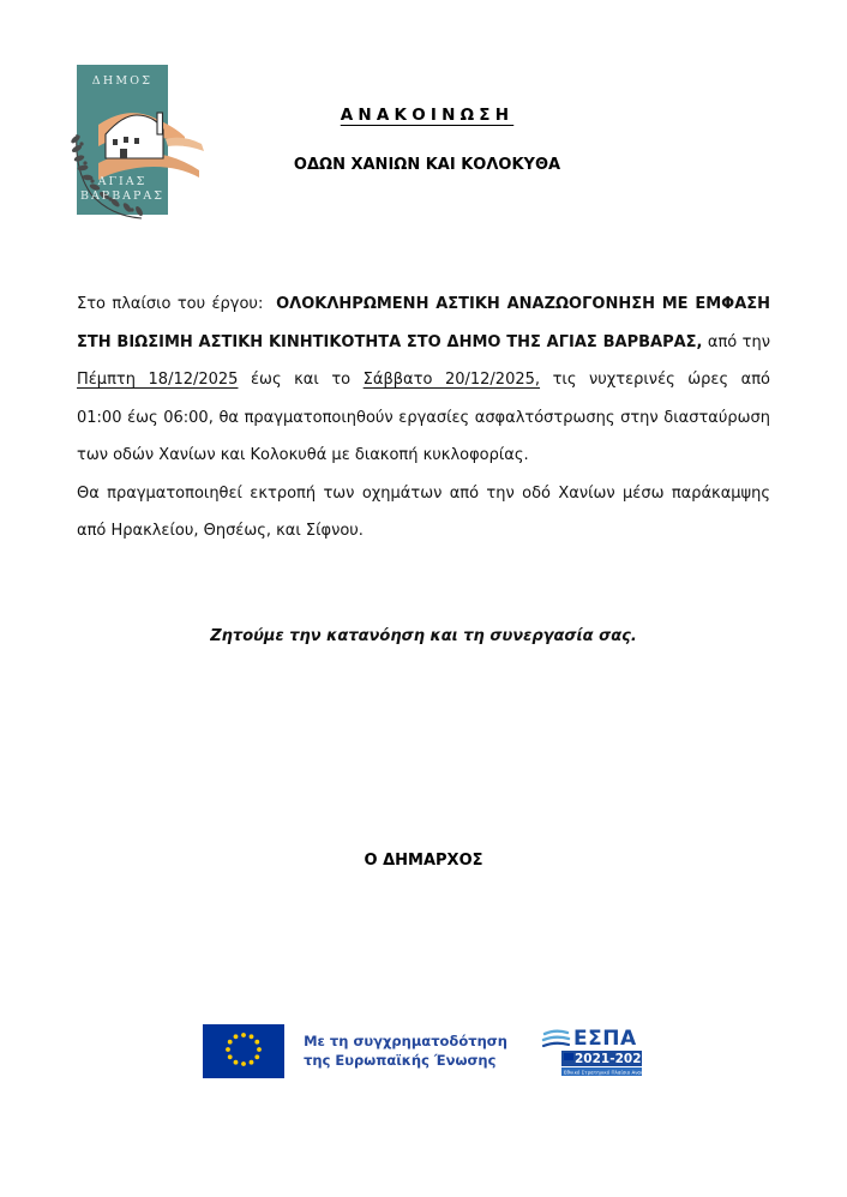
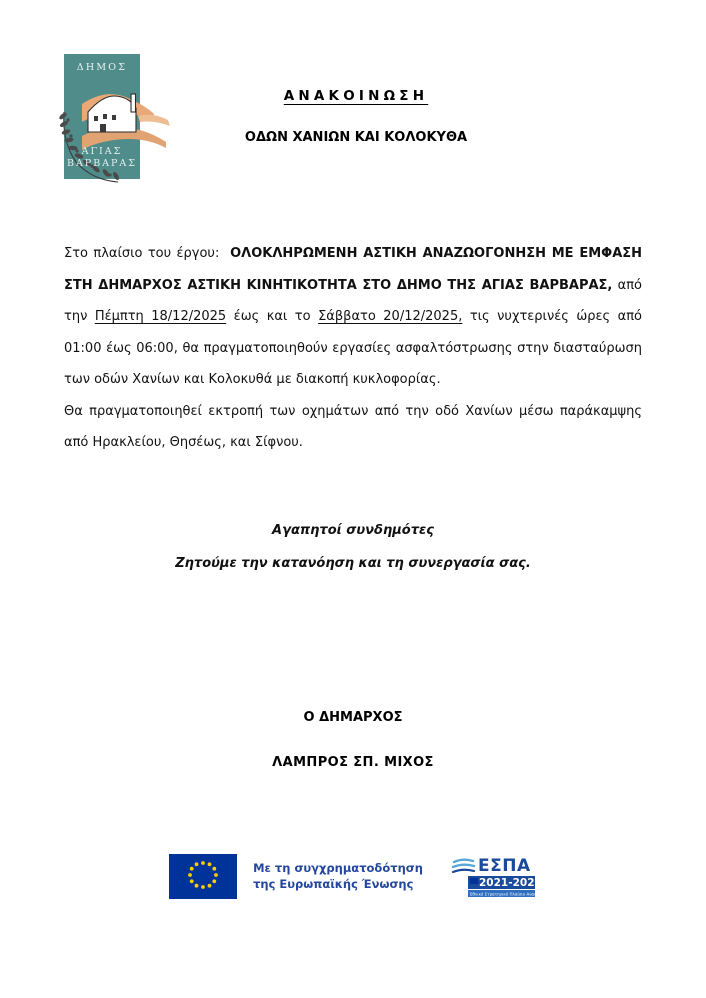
  ΔΗΜΟΣ
  ΑΓΙΑΣ
  ΒΑΡΒΑΡΑΣ
  ΑΝΑΚΟΙΝΩΣΗ
  ΟΔΩΝ ΧΑΝΙΩΝ ΚΑΙ ΚΟΛΟΚΥΘΑ
- Στο πλαίσιο του έργου: ΟΛΟΚΛΗΡΩΜΕΝΗ ΑΣΤΙΚΗ ΑΝΑΖΩΟΓΟΝΗΣΗ ΜΕ ΕΜΦΑΣΗ ΣΤΗ ΒΙΩΣΙΜΗ ΑΣΤΙΚΗ ΚΙΝΗΤΙΚΟΤΗΤΑ ΣΤΟ ΔΗΜΟ ΤΗΣ ΑΓΙΑΣ ΒΑΡΒΑΡΑΣ, από την Πέμπτη 18/12/2025 έως και το Σάββατο 20/12/2025, τις νυχτερινές ώρες από 01:00 έως 06:00, θα πραγματοποιηθούν εργασίες ασφαλτόστρωσης στην διασταύρωση των οδών Χανίων και Κολοκυθά με διακοπή κυκλοφορίας.
+ Στο πλαίσιο του έργου: ΟΛΟΚΛΗΡΩΜΕΝΗ ΑΣΤΙΚΗ ΑΝΑΖΩΟΓΟΝΗΣΗ ΜΕ ΕΜΦΑΣΗ ΣΤΗ ΔΗΜΑΡΧΟΣ ΑΣΤΙΚΗ ΚΙΝΗΤΙΚΟΤΗΤΑ ΣΤΟ ΔΗΜΟ ΤΗΣ ΑΓΙΑΣ ΒΑΡΒΑΡΑΣ, από την Πέμπτη 18/12/2025 έως και το Σάββατο 20/12/2025, τις νυχτερινές ώρες από 01:00 έως 06:00, θα πραγματοποιηθούν εργασίες ασφαλτόστρωσης στην διασταύρωση των οδών Χανίων και Κολοκυθά με διακοπή κυκλοφορίας.
  Θα πραγματοποιηθεί εκτροπή των οχημάτων από την οδό Χανίων μέσω παράκαμψης από Ηρακλείου, Θησέως, και Σίφνου.
+ Αγαπητοί συνδημότες
  Ζητούμε την κατανόηση και τη συνεργασία σας.
  Ο ΔΗΜΑΡΧΟΣ
+ ΛΑΜΠΡΟΣ ΣΠ. ΜΙΧΟΣ
  Με τη συγχρηματοδότηση
  της Ευρωπαϊκής Ένωσης
  ΕΣΠΑ
  2021-202
